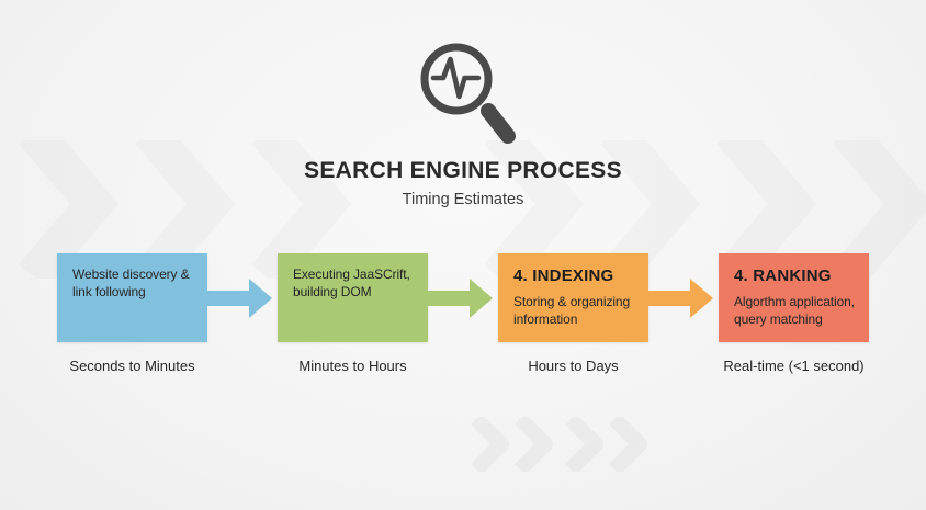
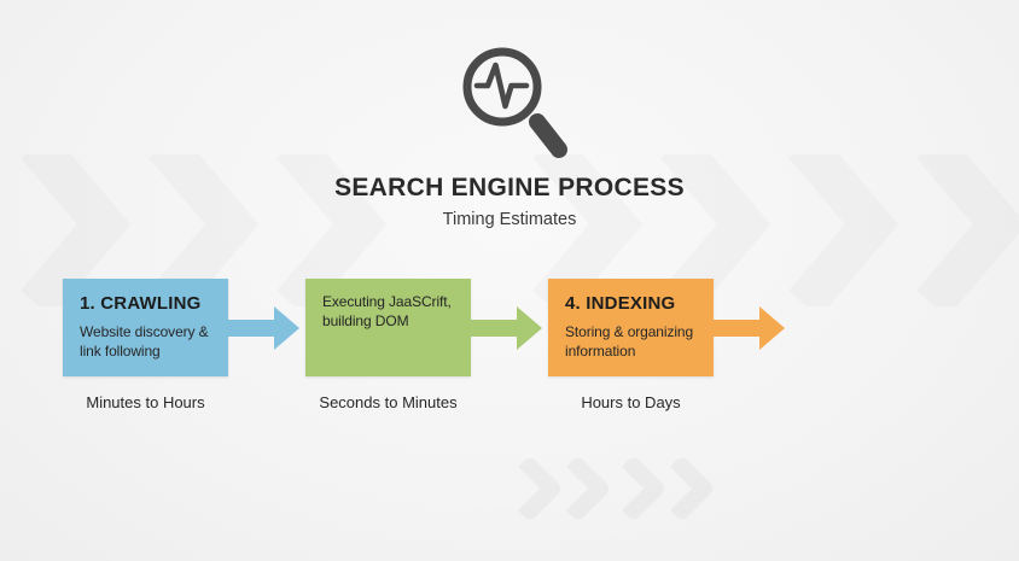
  SEARCH ENGINE PROCESS
  Timing Estimates
+ 1. CRAWLING
  Website discovery &
  link following
- Seconds to Minutes
+ Minutes to Hours
  Executing JaaSCrift,
  building DOM
- Minutes to Hours
+ Seconds to Minutes
  4. INDEXING
  Storing & organizing
  information
  Hours to Days
- 4. RANKING
- Algorthm application,
- query matching
- Real-time (<1 second)
